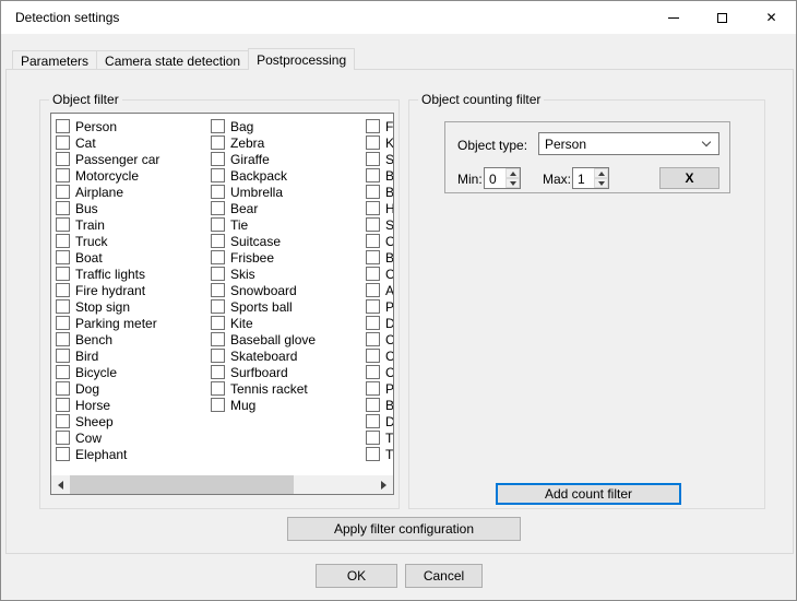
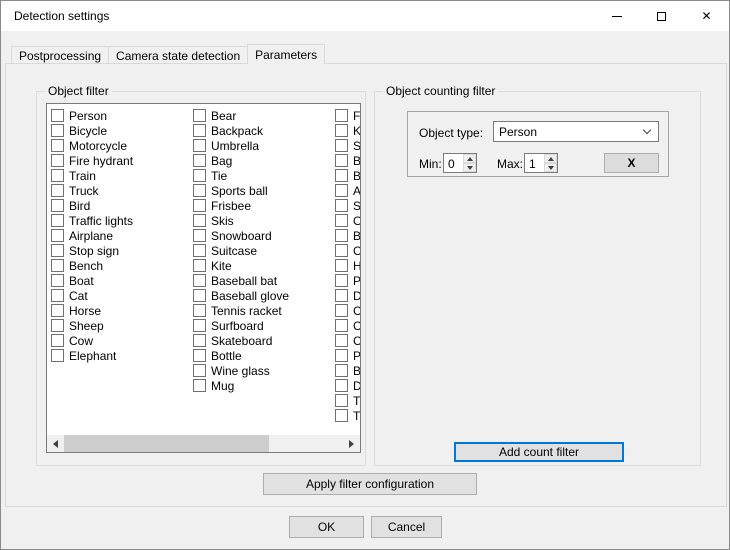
  Detection settings
- Parameters
+ Postprocessing
  Camera state detection
- Postprocessing
+ Parameters
  Object filter
  Person
- Cat
+ Bicycle
- Passenger car
  Motorcycle
- Airplane
+ Fire hydrant
- Bus
  Train
  Truck
- Boat
+ Bird
  Traffic lights
- Fire hydrant
+ Airplane
  Stop sign
- Parking meter
  Bench
- Bird
+ Boat
- Bicycle
+ Cat
- Dog
  Horse
  Sheep
  Cow
  Elephant
- Bag
+ Bear
- Zebra
- Giraffe
  Backpack
  Umbrella
- Bear
+ Bag
  Tie
- Suitcase
+ Sports ball
  Frisbee
  Skis
  Snowboard
- Sports ball
+ Suitcase
  Kite
+ Baseball bat
  Baseball glove
- Skateboard
+ Tennis racket
  Surfboard
- Tennis racket
+ Skateboard
+ Bottle
+ Wine glass
  Mug
  F
  K
  S
  B
  B
- H
+ A
  S
  O
  B
  C
- A
+ H
  P
  D
  C
  C
  C
  P
  B
  D
  T
  T
  Object counting filter
  Object type:
  Person
  Min:
  0
  Max:
  1
  X
  Add count filter
  Apply filter configuration
  OK
  Cancel
